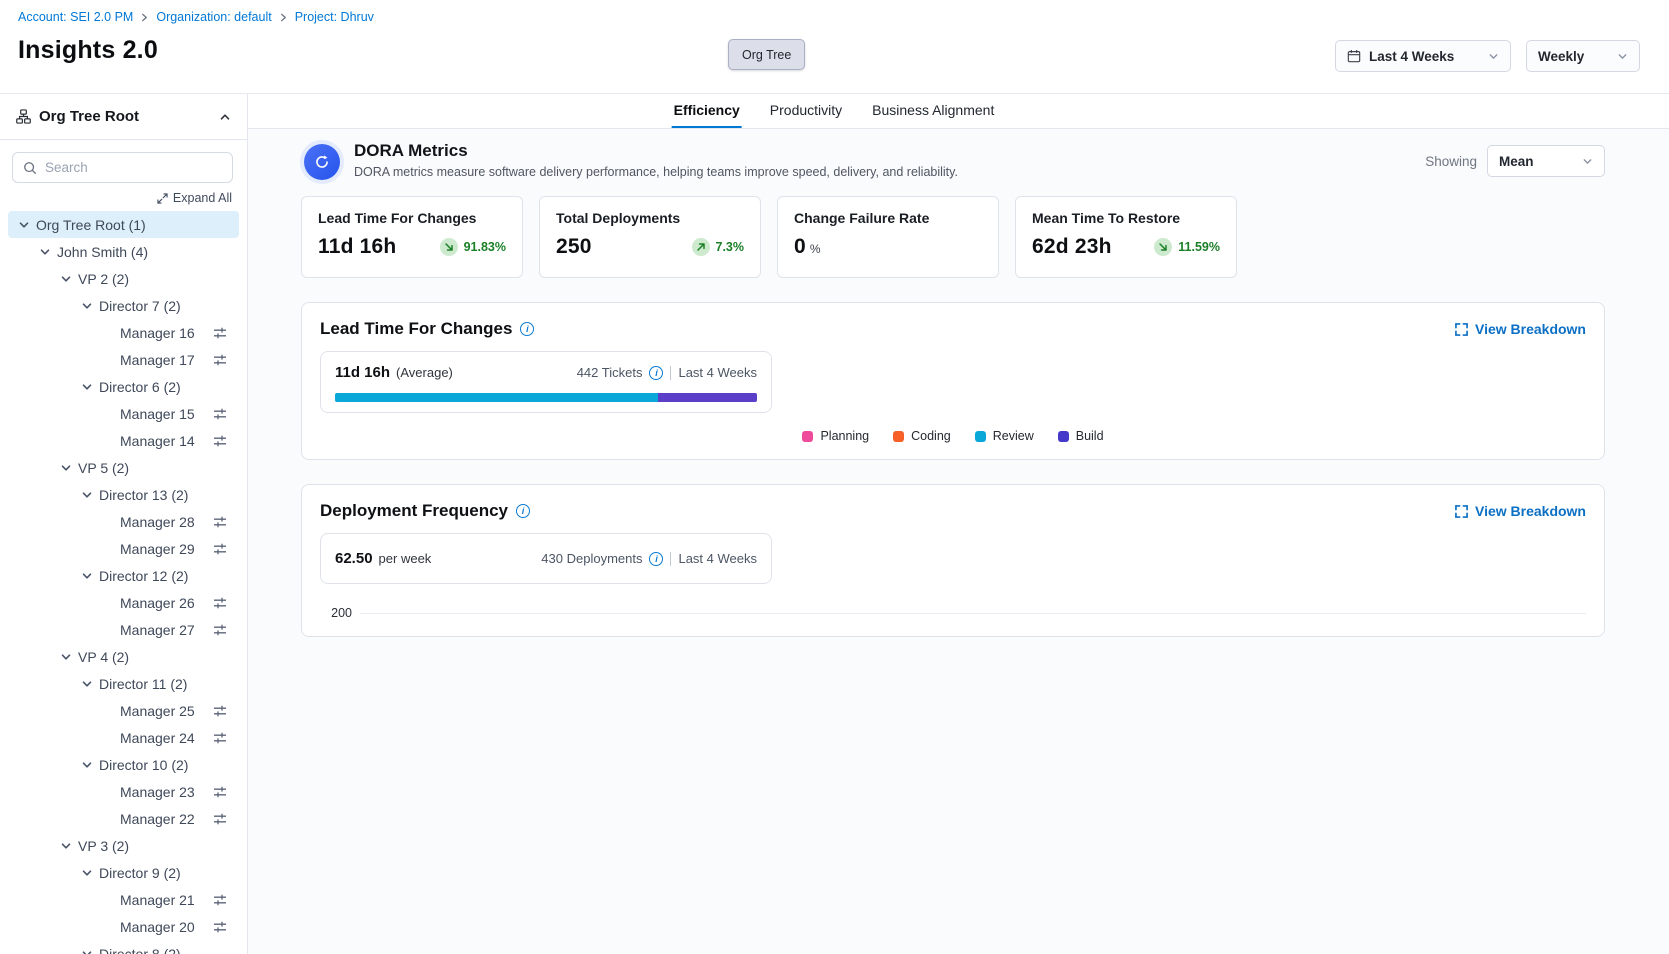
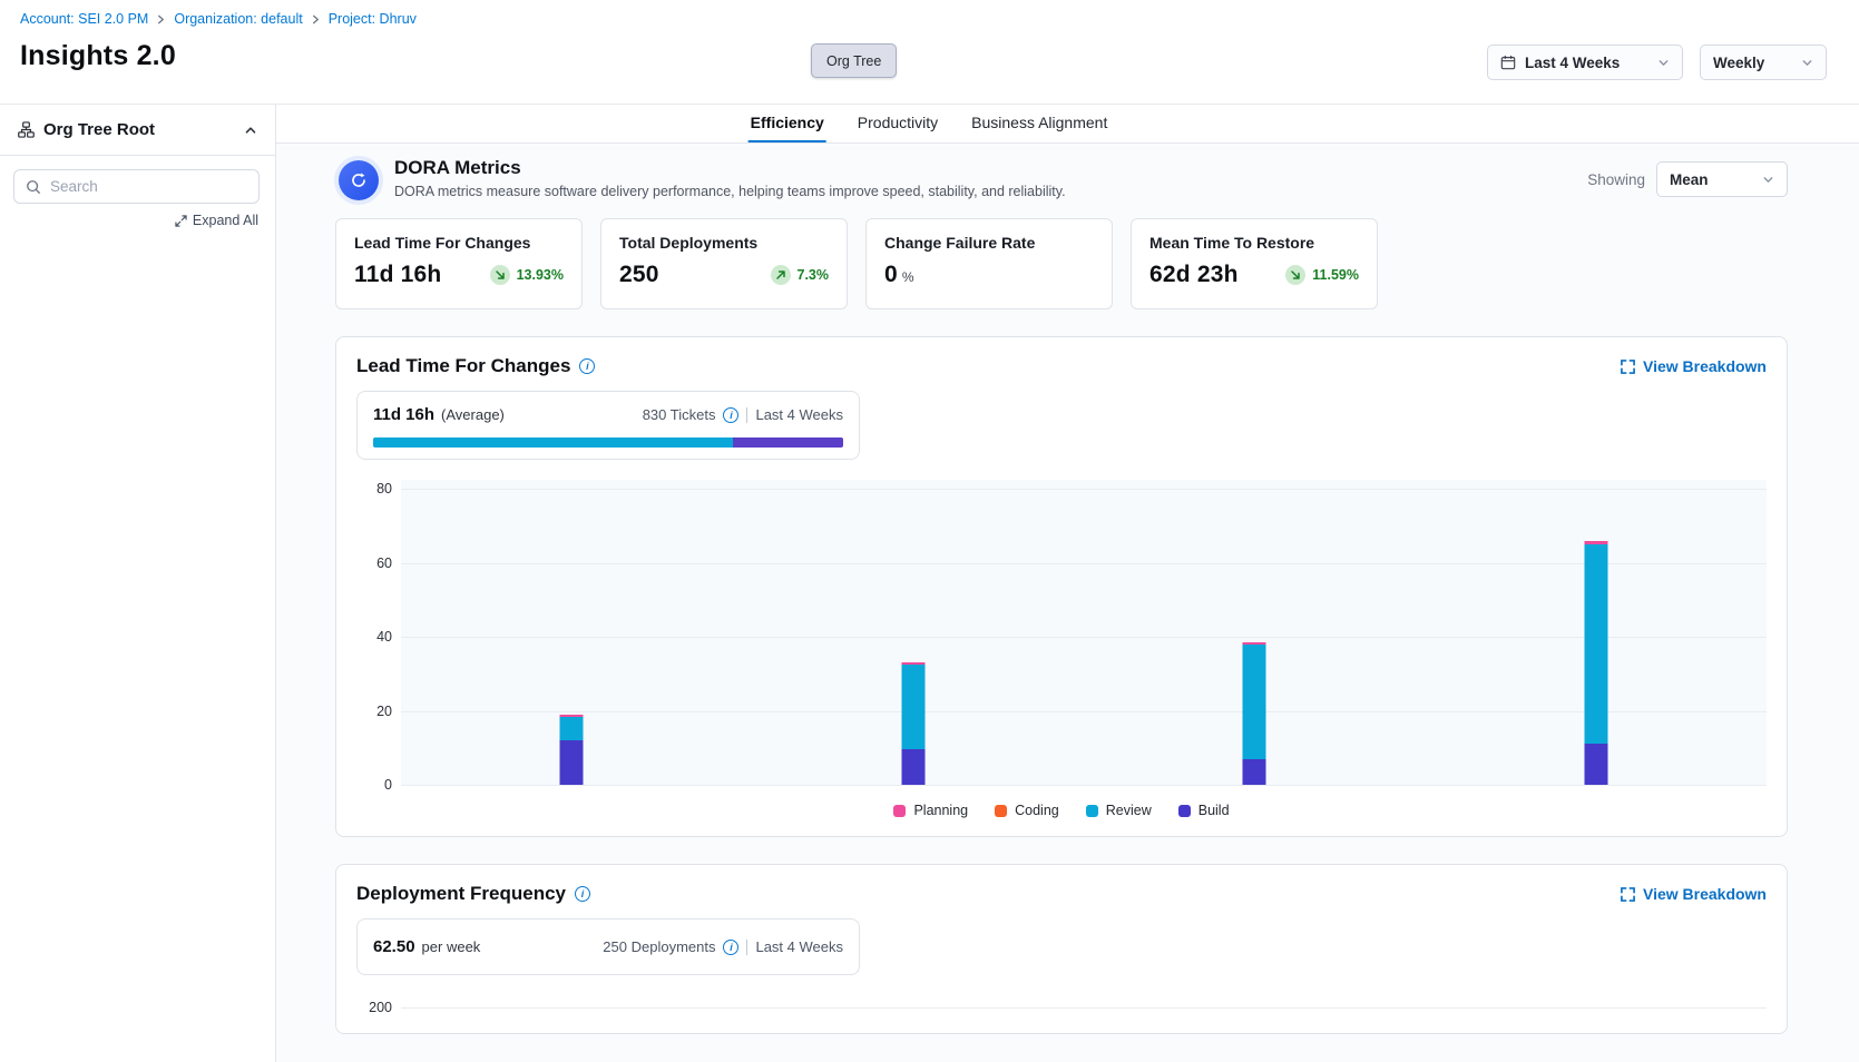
  Account: SEI 2.0 PM
  Organization: default
  Project: Dhruv
  Insights 2.0
  Org Tree
  Last 4 Weeks
  Weekly
  Org Tree Root
  Search
  Expand All
- Org Tree Root (1)
- John Smith (4)
- VP 2 (2)
- Director 7 (2)
- Manager 16
- Manager 17
- Director 6 (2)
- Manager 15
- Manager 14
- VP 5 (2)
- Director 13 (2)
- Manager 28
- Manager 29
- Director 12 (2)
- Manager 26
- Manager 27
- VP 4 (2)
- Director 11 (2)
- Manager 25
- Manager 24
- Director 10 (2)
- Manager 23
- Manager 22
- VP 3 (2)
- Director 9 (2)
- Manager 21
- Manager 20
  Efficiency
  Productivity
  Business Alignment
  DORA Metrics
- DORA metrics measure software delivery performance, helping teams improve speed, delivery, and reliability.
+ DORA metrics measure software delivery performance, helping teams improve speed, stability, and reliability.
  Showing
  Mean
  Lead Time For Changes
  11d 16h
- 91.83%
+ 13.93%
  Total Deployments
  250
  7.3%
  Change Failure Rate
  0 %
  Mean Time To Restore
  62d 23h
  11.59%
  Lead Time For Changes
  i
  View Breakdown
  11d 16h
  (Average)
- 442 Tickets
+ 830 Tickets
  i
  Last 4 Weeks
+ 0
+ 20
+ 40
+ 60
+ 80
  Planning
  Coding
  Review
  Build
  Deployment Frequency
  i
  View Breakdown
  62.50
  per week
- 430 Deployments
+ 250 Deployments
  i
  Last 4 Weeks
  200
